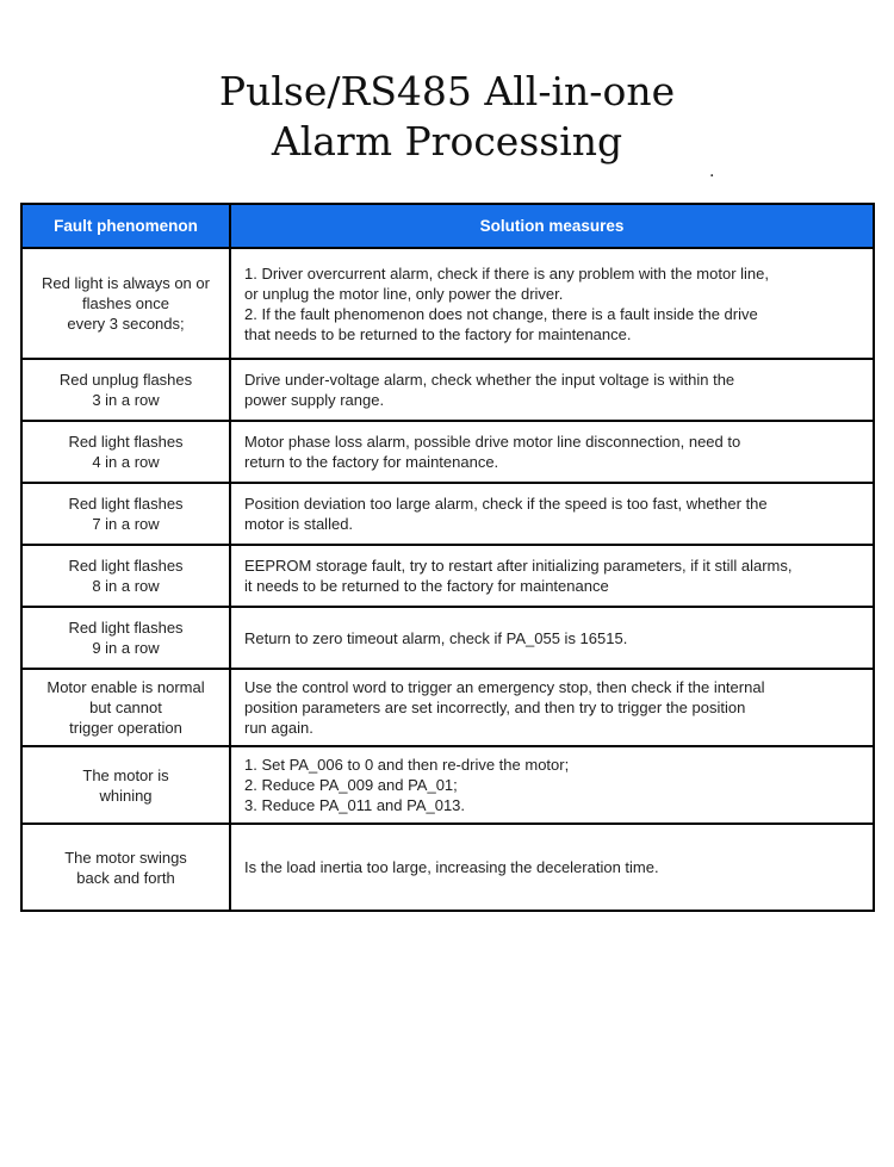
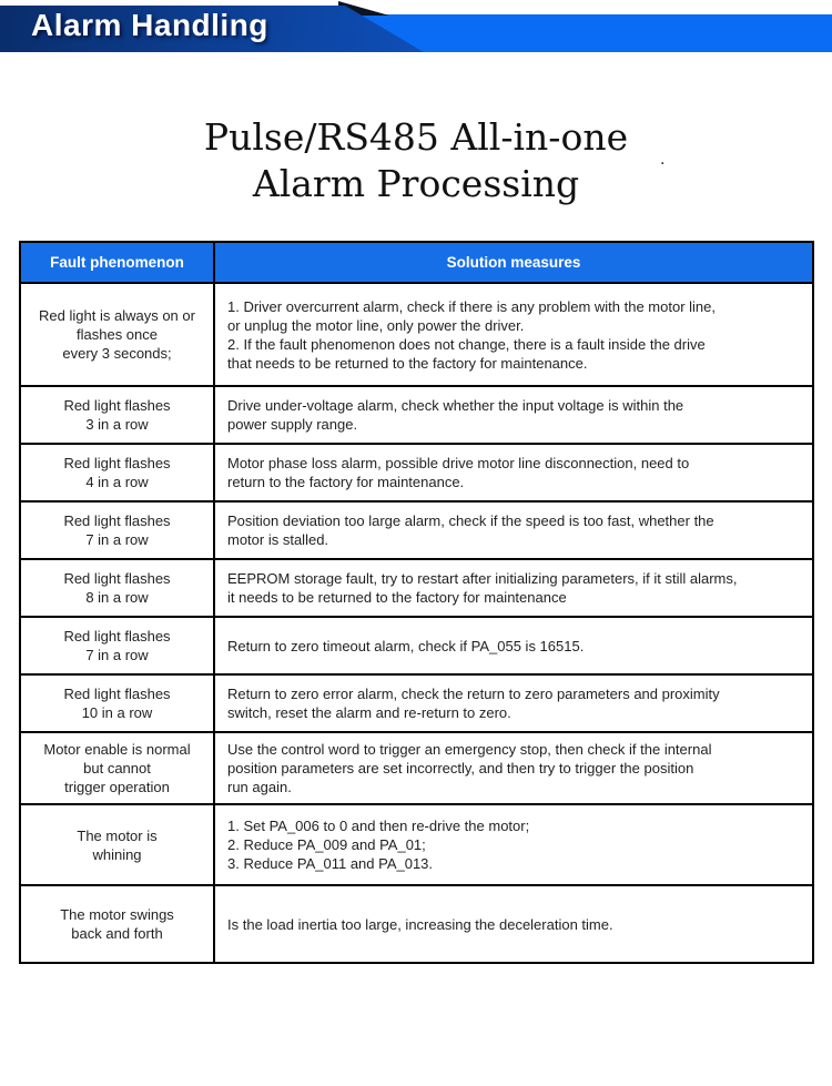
+ Alarm Handling
  Pulse/RS485 All-in-one
  Alarm Processing
  .
  Fault phenomenon	Solution measures
  Red light is always on or flashes once every 3 seconds;	1. Driver overcurrent alarm, check if there is any problem with the motor line, or unplug the motor line, only power the driver. 2. If the fault phenomenon does not change, there is a fault inside the drive that needs to be returned to the factory for maintenance.
- Red unplug flashes 3 in a row	Drive under-voltage alarm, check whether the input voltage is within the power supply range.
+ Red light flashes 3 in a row	Drive under-voltage alarm, check whether the input voltage is within the power supply range.
  Red light flashes 4 in a row	Motor phase loss alarm, possible drive motor line disconnection, need to return to the factory for maintenance.
  Red light flashes 7 in a row	Position deviation too large alarm, check if the speed is too fast, whether the motor is stalled.
  Red light flashes 8 in a row	EEPROM storage fault, try to restart after initializing parameters, if it still alarms, it needs to be returned to the factory for maintenance
- Red light flashes 9 in a row	Return to zero timeout alarm, check if PA_055 is 16515.
+ Red light flashes 7 in a row	Return to zero timeout alarm, check if PA_055 is 16515.
+ Red light flashes 10 in a row	Return to zero error alarm, check the return to zero parameters and proximity switch, reset the alarm and re-return to zero.
  Motor enable is normal but cannot trigger operation	Use the control word to trigger an emergency stop, then check if the internal position parameters are set incorrectly, and then try to trigger the position run again.
  The motor is whining	1. Set PA_006 to 0 and then re-drive the motor; 2. Reduce PA_009 and PA_01; 3. Reduce PA_011 and PA_013.
  The motor swings back and forth	Is the load inertia too large, increasing the deceleration time.
